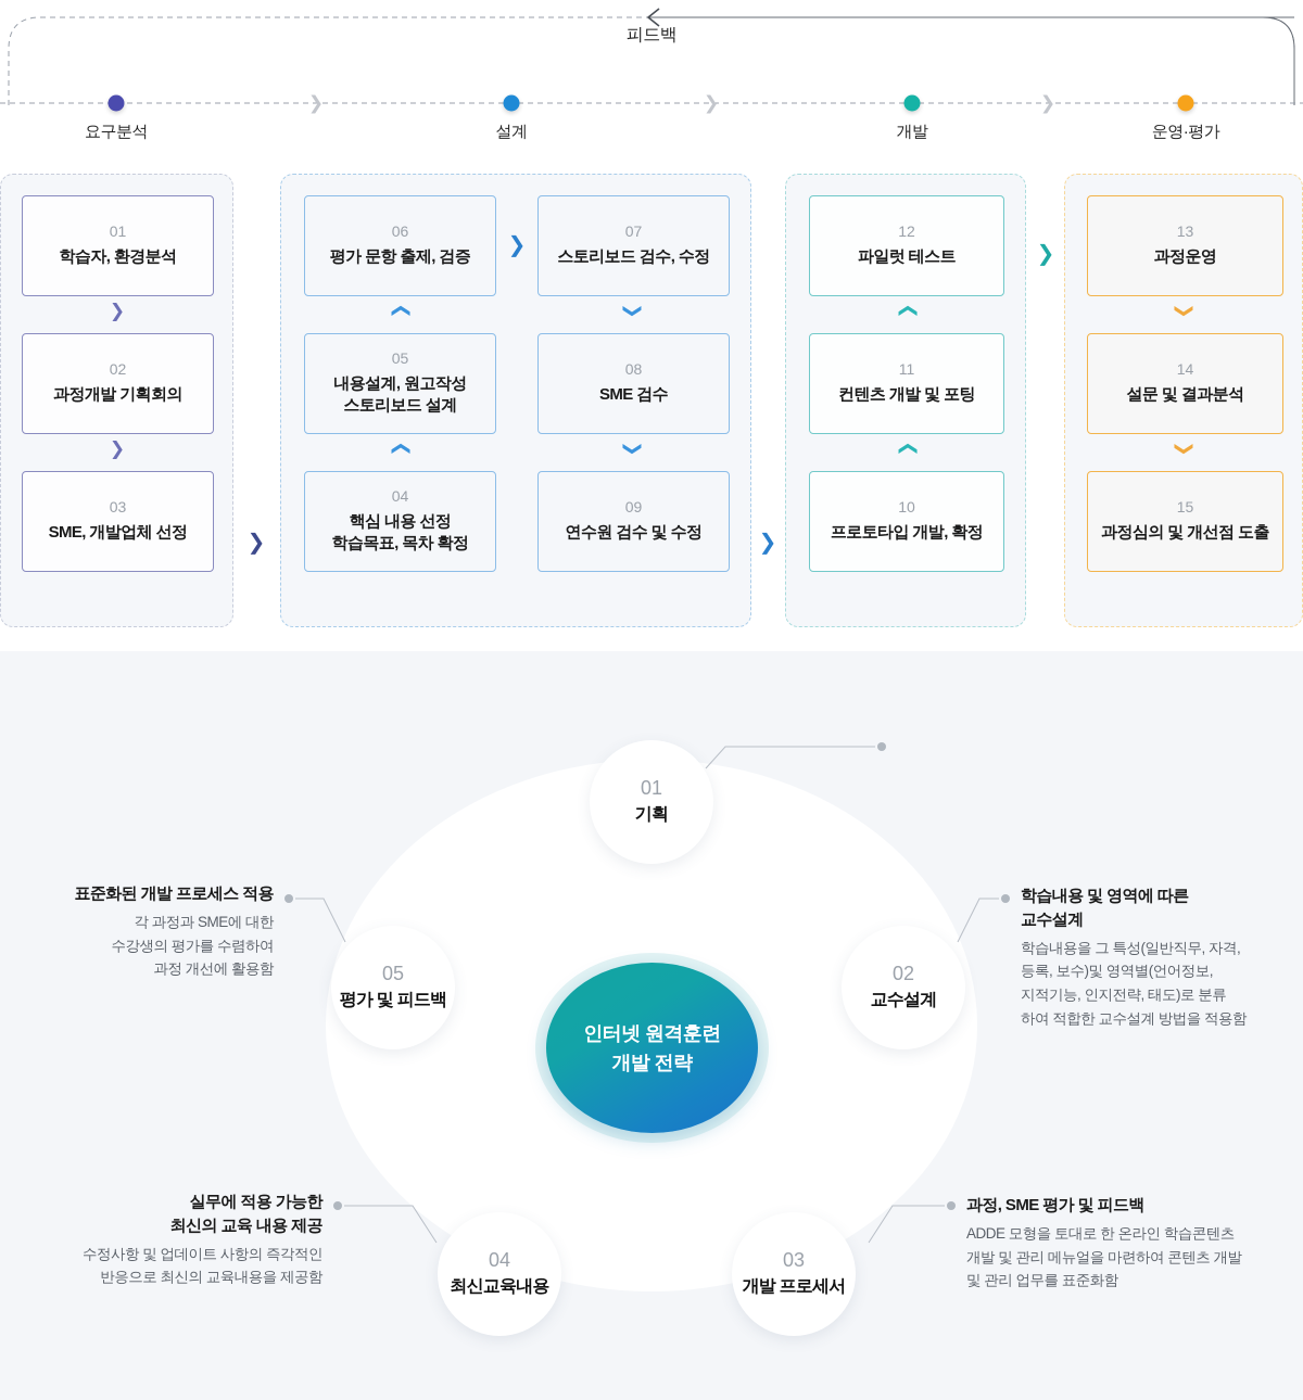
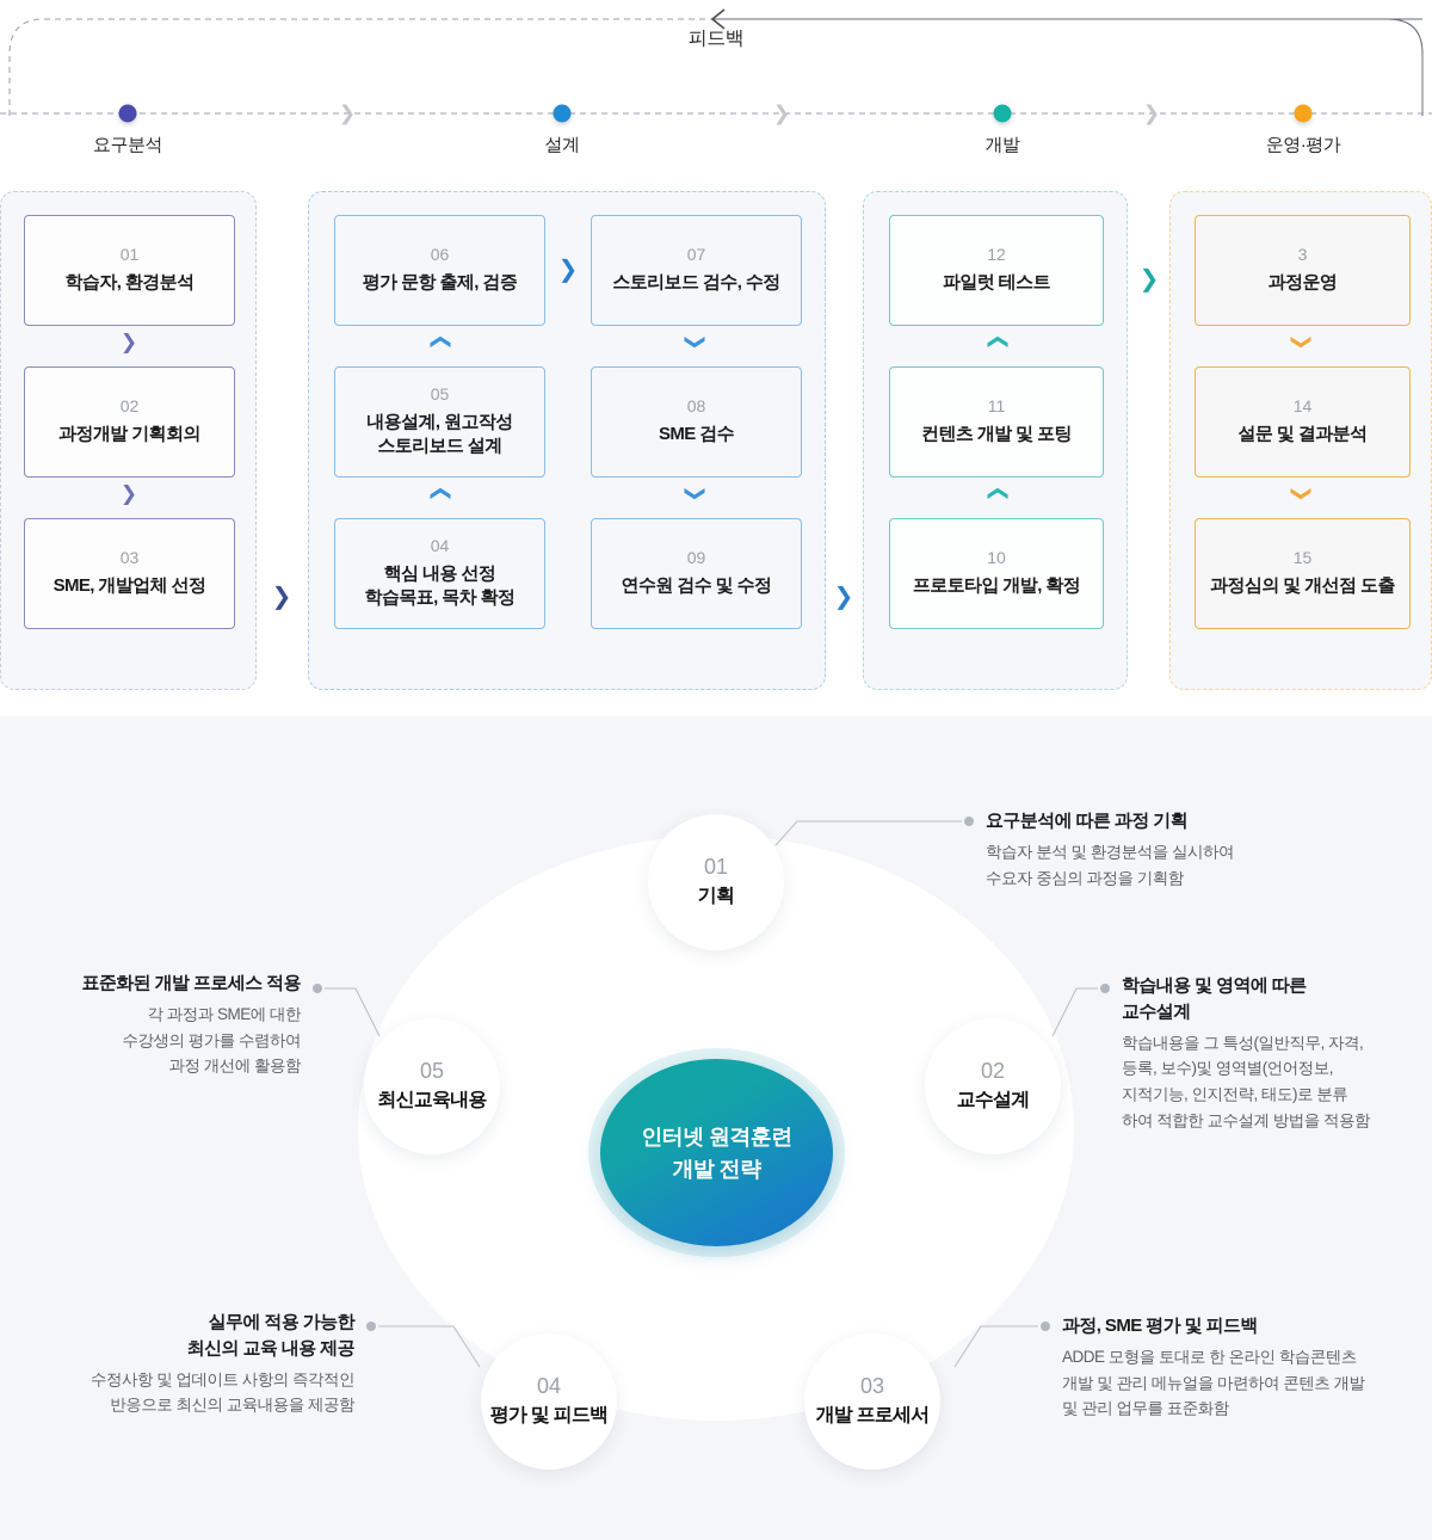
  피드백
  ❯
  ❯
  ❯
  요구분석
  설계
  개발
  운영·평가
  01
  학습자, 환경분석
  ❯
  02
  과정개발 기획회의
  ❯
  03
  SME, 개발업체 선정
  ❯
  06
  평가 문항 출제, 검증
  ❯
  07
  스토리보드 검수, 수정
  05
  내용설계, 원고작성
  스토리보드 설계
  08
  SME 검수
  04
  핵심 내용 선정
  학습목표, 목차 확정
  09
  연수원 검수 및 수정
  ❯
  12
  파일럿 테스트
  11
  컨텐츠 개발 및 포팅
  10
  프로토타입 개발, 확정
  ❯
- 13
+ 3
  과정운영
  14
  설문 및 결과분석
  15
  과정심의 및 개선점 도출
  인터넷 원격훈련
  개발 전략
  01
  기획
  02
  교수설계
  03
  개발 프로세서
  04
- 최신교육내용
+ 평가 및 피드백
  05
- 평가 및 피드백
+ 최신교육내용
+ 요구분석에 따른 과정 기획
+ 학습자 분석 및 환경분석을 실시하여
+ 수요자 중심의 과정을 기획함
  학습내용 및 영역에 따른
  교수설계
  학습내용을 그 특성(일반직무, 자격,
  등록, 보수)및 영역별(언어정보,
  지적기능, 인지전략, 태도)로 분류
  하여 적합한 교수설계 방법을 적용함
  과정, SME 평가 및 피드백
  ADDE 모형을 토대로 한 온라인 학습콘텐츠
  개발 및 관리 메뉴얼을 마련하여 콘텐츠 개발
  및 관리 업무를 표준화함
  실무에 적용 가능한
  최신의 교육 내용 제공
  수정사항 및 업데이트 사항의 즉각적인
  반응으로 최신의 교육내용을 제공함
  표준화된 개발 프로세스 적용
  각 과정과 SME에 대한
  수강생의 평가를 수렴하여
  과정 개선에 활용함
